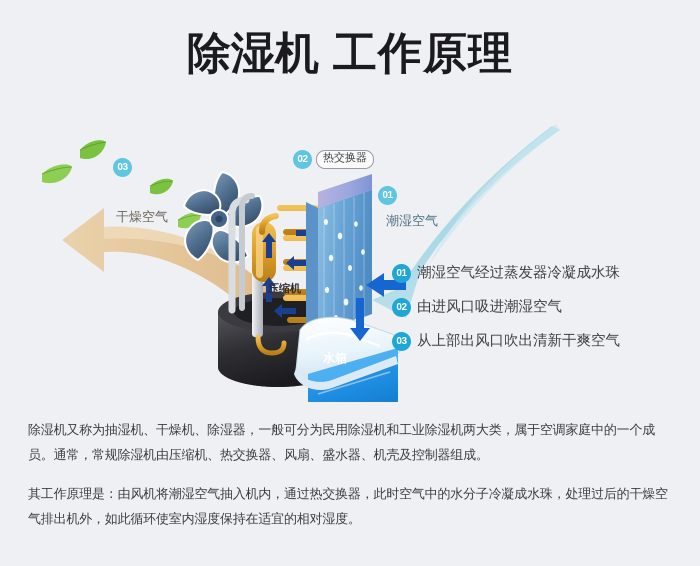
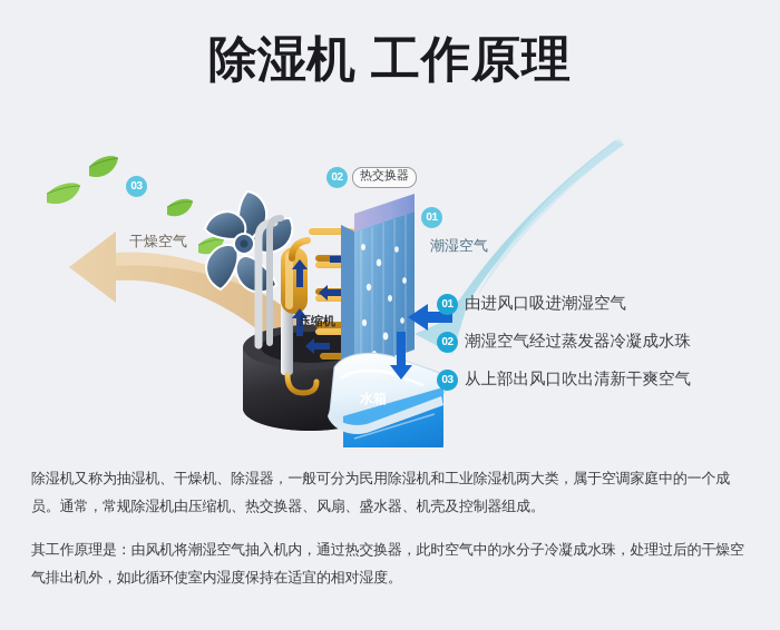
  除湿机 工作原理
  热交换器
  03
  02
  01
  干燥空气
  潮湿空气
  压缩机
  水箱
  01
- 潮湿空气经过蒸发器冷凝成水珠
+ 由进风口吸进潮湿空气
  02
- 由进风口吸进潮湿空气
+ 潮湿空气经过蒸发器冷凝成水珠
  03
  从上部出风口吹出清新干爽空气
  除湿机又称为抽湿机、干燥机、除湿器，一般可分为民用除湿机和工业除湿机两大类，属于空调家庭中的一个成员。通常，常规除湿机由压缩机、热交换器、风扇、盛水器、机壳及控制器组成。
  其工作原理是：由风机将潮湿空气抽入机内，通过热交换器，此时空气中的水分子冷凝成水珠，处理过后的干燥空气排出机外，如此循环使室内湿度保持在适宜的相对湿度。
